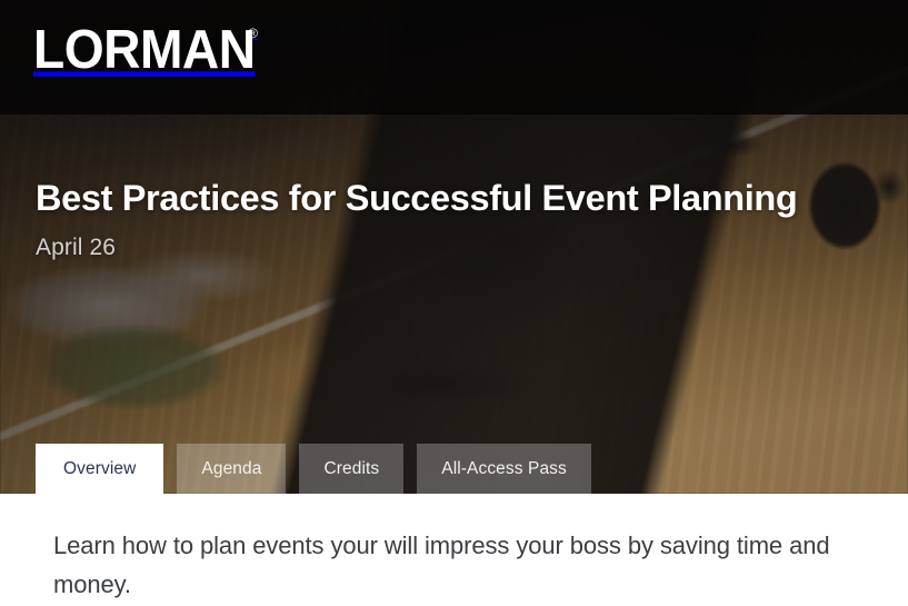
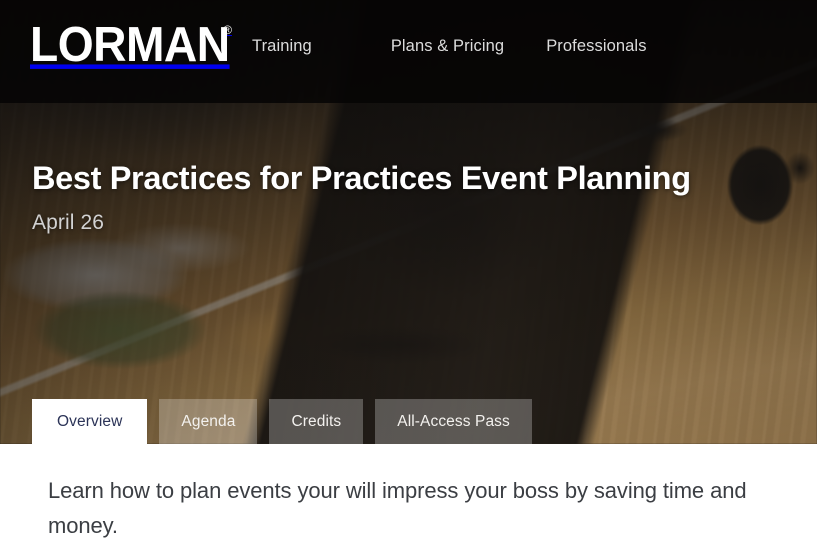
- Best Practices for Successful Event Planning
+ Best Practices for Practices Event Planning
  April 26
  Overview
  Agenda
  Credits
  All-Access Pass
  LORMAN
  ®
+ Training
+ Plans & Pricing
+ Professionals
  Learn how to plan events your will impress your boss by saving time and money.
